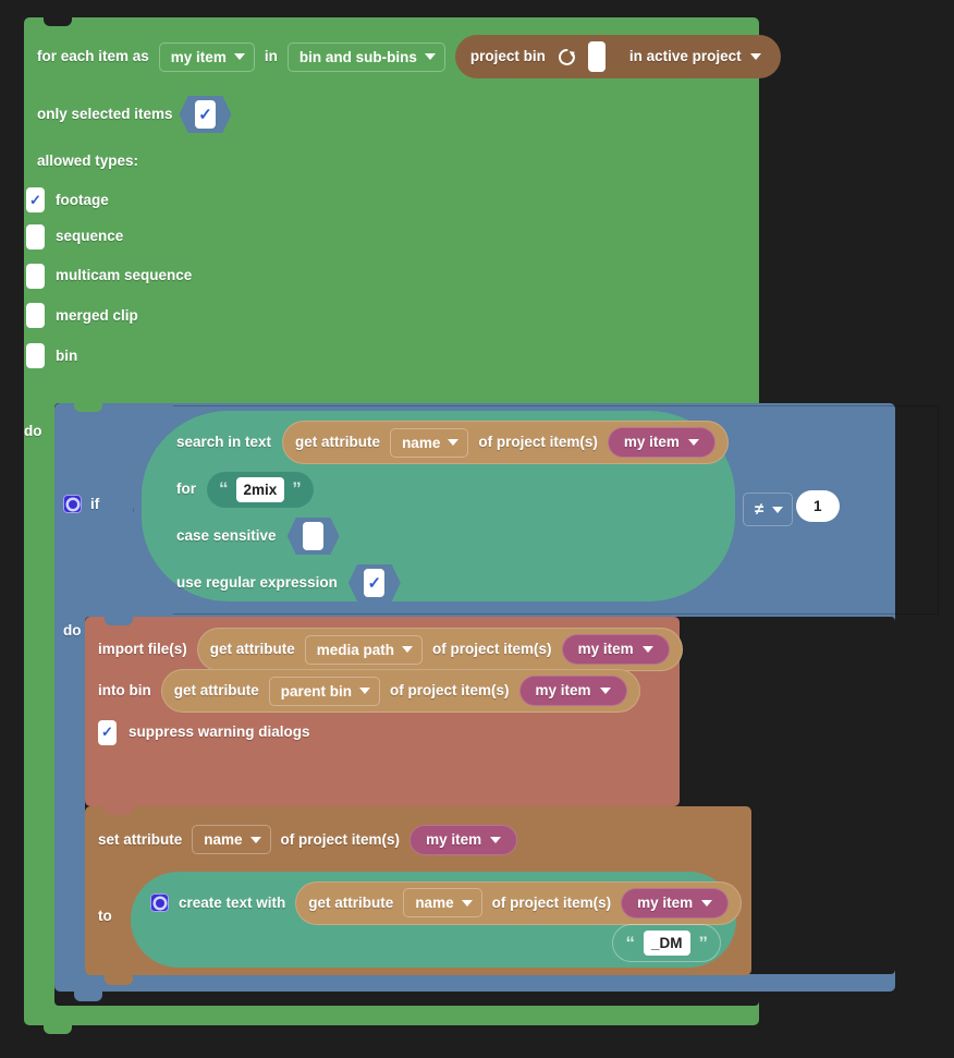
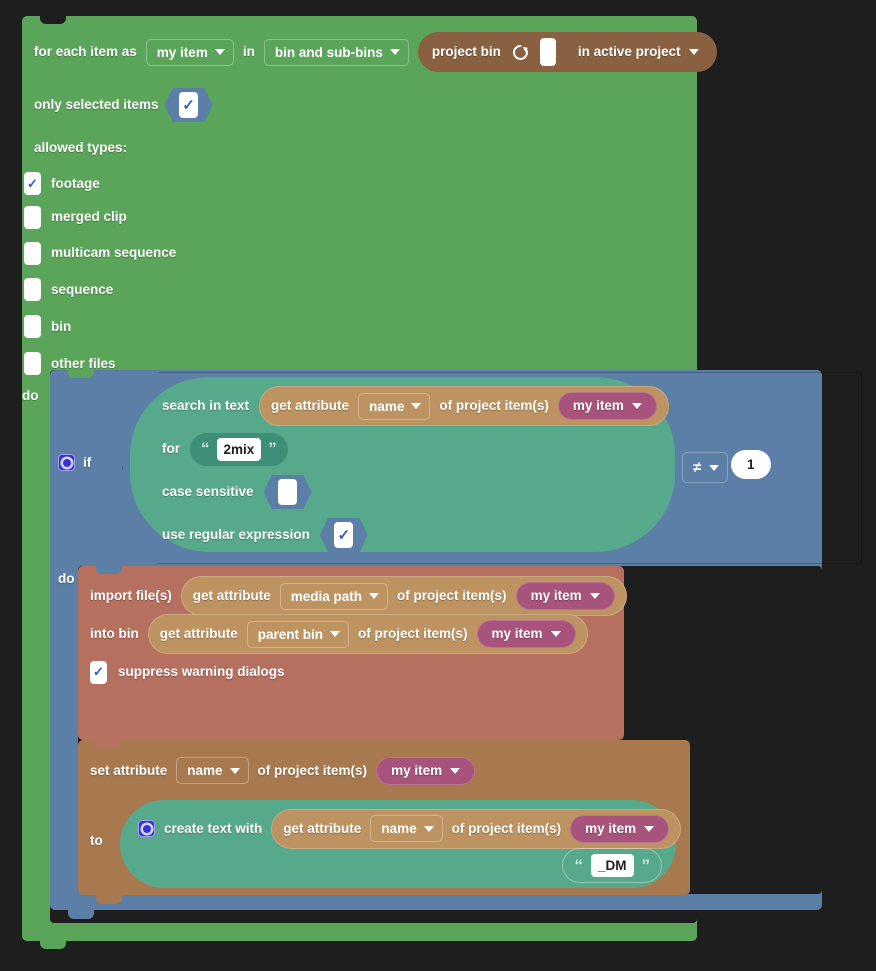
  for each item as
  my item
  in
  bin and sub-bins
  project bin
  in active project
  only selected items
  ✓
  allowed types:
  ✓
  footage
- sequence
+ merged clip
  multicam sequence
- merged clip
+ sequence
  bin
+ other files
  do
  if
  do
  search in text
  get attribute
  name
  of project item(s)
  my item
  for
  “
  2mix
  ”
  case sensitive
  use regular expression
  ✓
  ≠
  1
  import file(s)
  get attribute
  media path
  of project item(s)
  my item
  into bin
  get attribute
  parent bin
  of project item(s)
  my item
  ✓
  suppress warning dialogs
  set attribute
  name
  of project item(s)
  my item
  to
  create text with
  get attribute
  name
  of project item(s)
  my item
  “
  _DM
  ”
